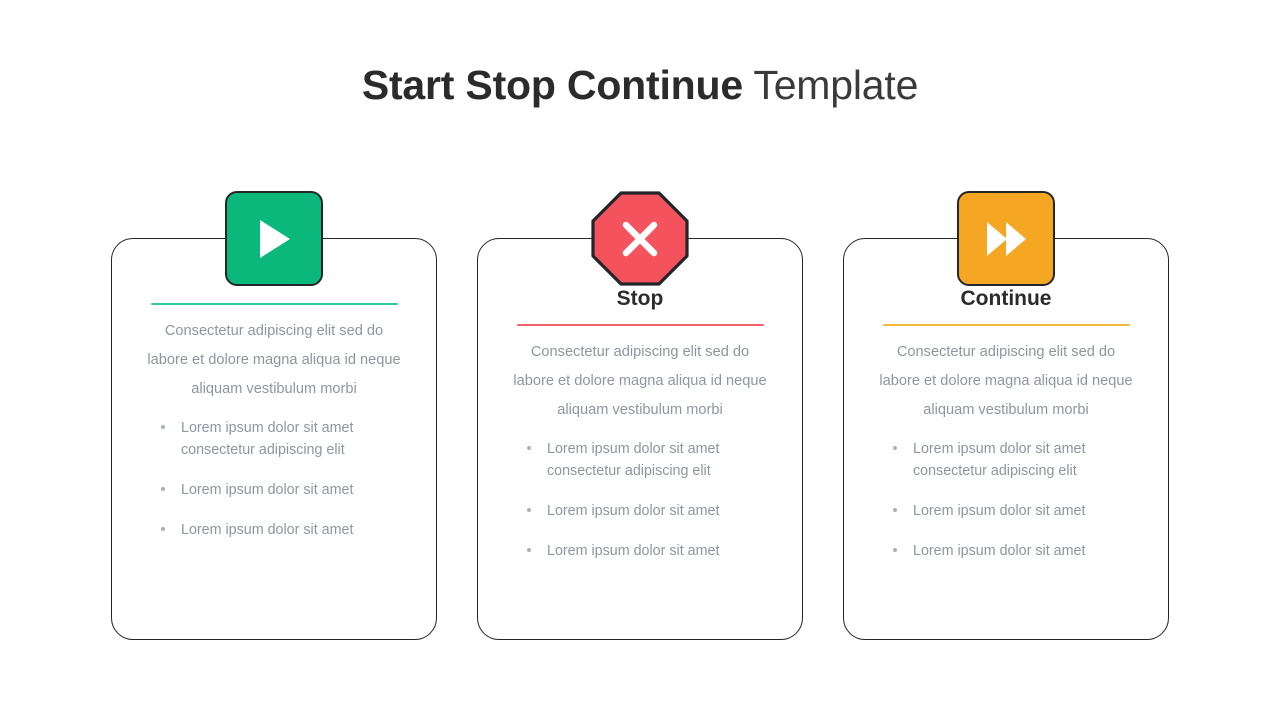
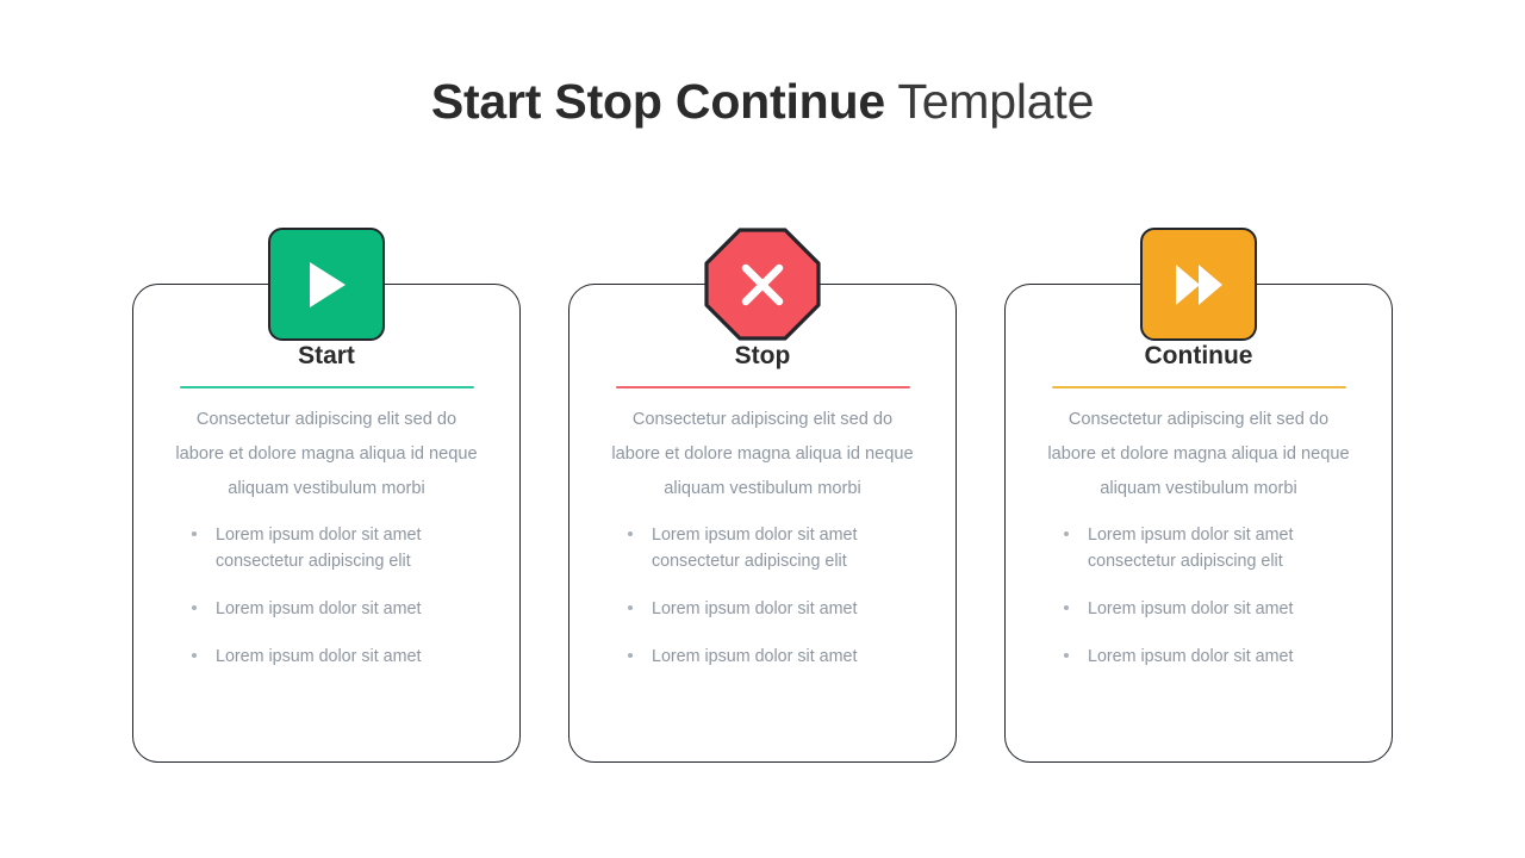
  Start Stop Continue Template
+ Start
  Consectetur adipiscing elit sed do labore et dolore magna aliqua id neque aliquam vestibulum morbi
  Lorem ipsum dolor sit amet consectetur adipiscing elit
  Lorem ipsum dolor sit amet
  Lorem ipsum dolor sit amet
  Stop
  Consectetur adipiscing elit sed do labore et dolore magna aliqua id neque aliquam vestibulum morbi
  Lorem ipsum dolor sit amet consectetur adipiscing elit
  Lorem ipsum dolor sit amet
  Lorem ipsum dolor sit amet
  Continue
  Consectetur adipiscing elit sed do labore et dolore magna aliqua id neque aliquam vestibulum morbi
  Lorem ipsum dolor sit amet consectetur adipiscing elit
  Lorem ipsum dolor sit amet
  Lorem ipsum dolor sit amet
